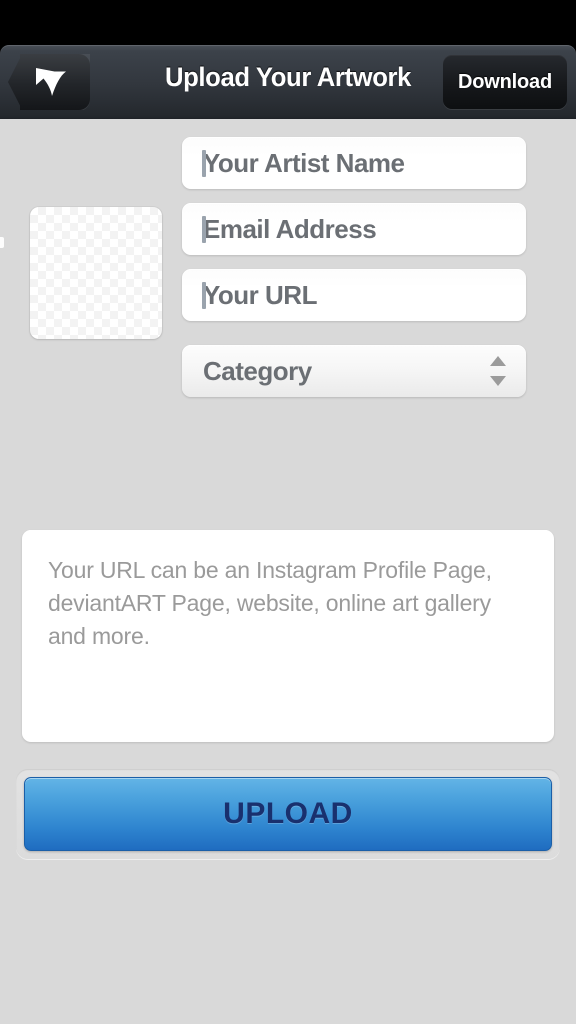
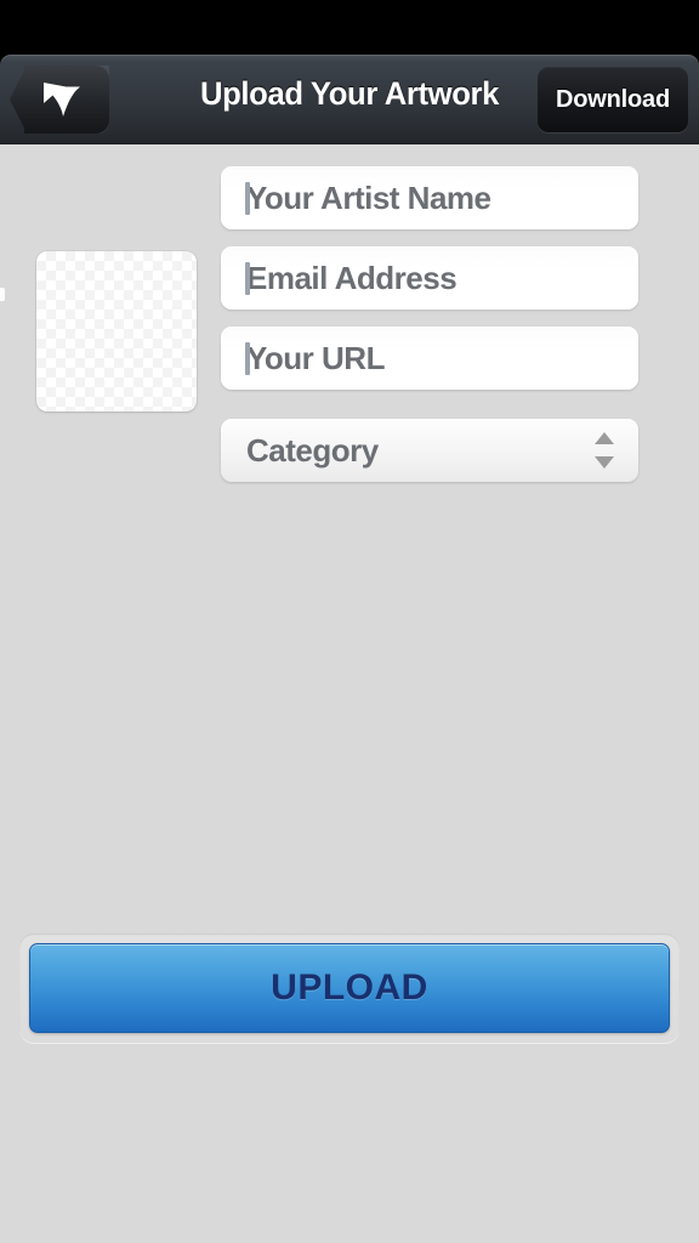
  Upload Your Artwork
  Download
  Your Artist Name
  Email Address
  Your URL
  Category
- Your URL can be an Instagram Profile Page, deviantART Page, website, online art gallery and more.
  UPLOAD
